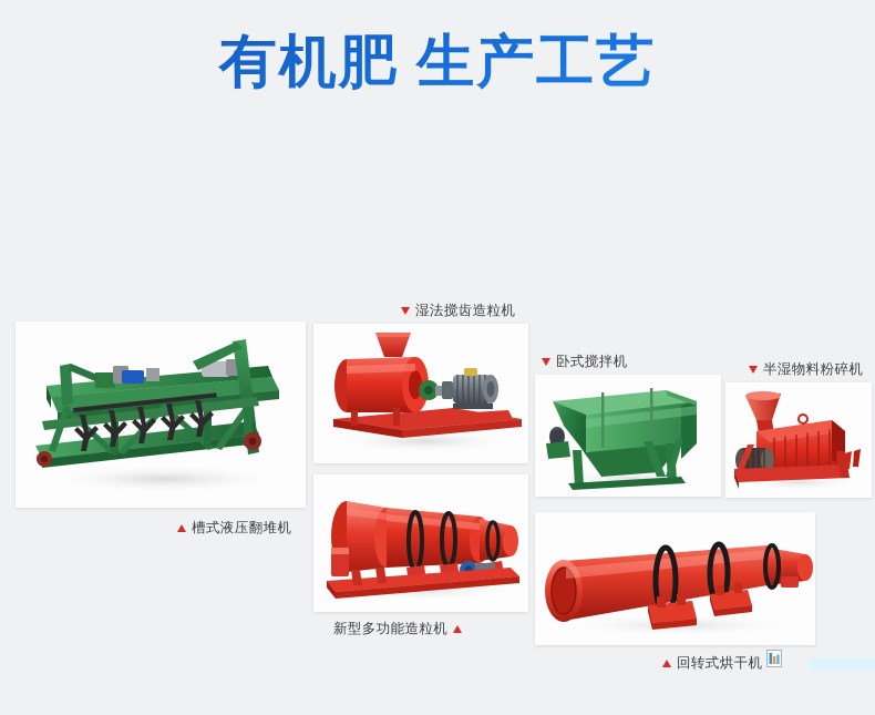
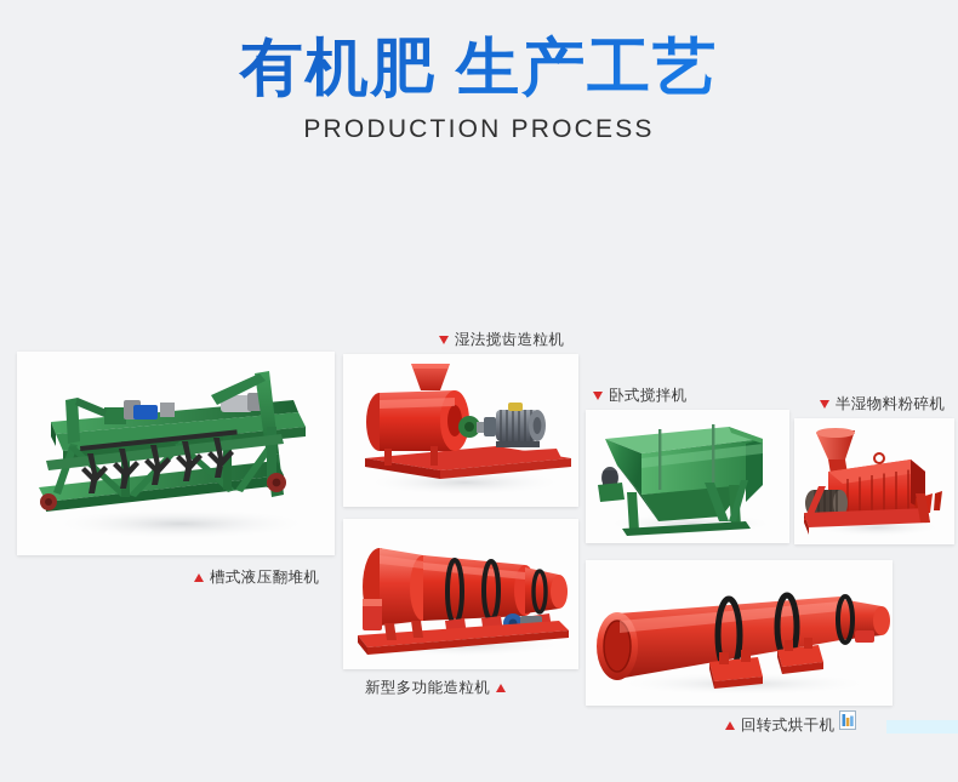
  有机肥 生产工艺
+ PRODUCTION PROCESS
  槽式液压翻堆机
  湿法搅齿造粒机
  卧式搅拌机
  半湿物料粉碎机
  新型多功能造粒机
  回转式烘干机
